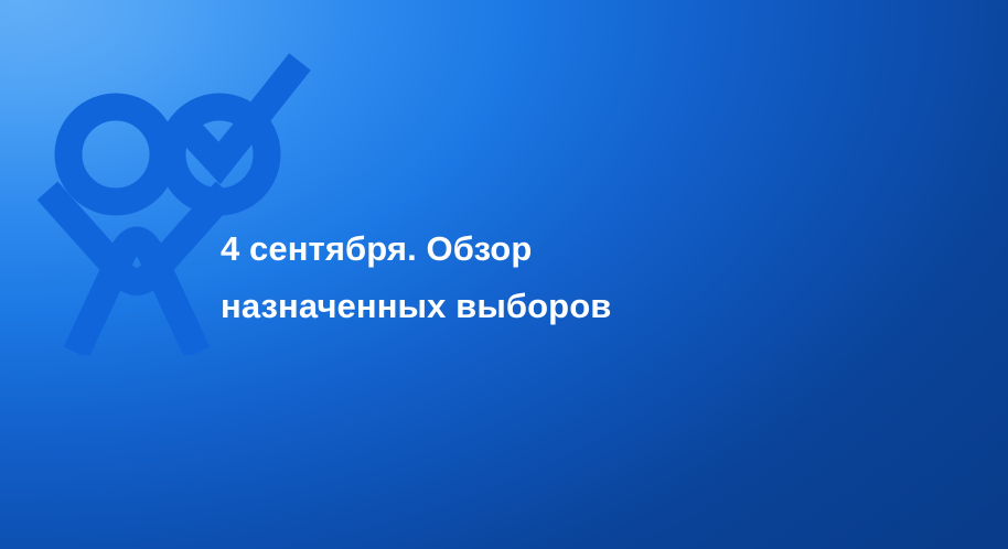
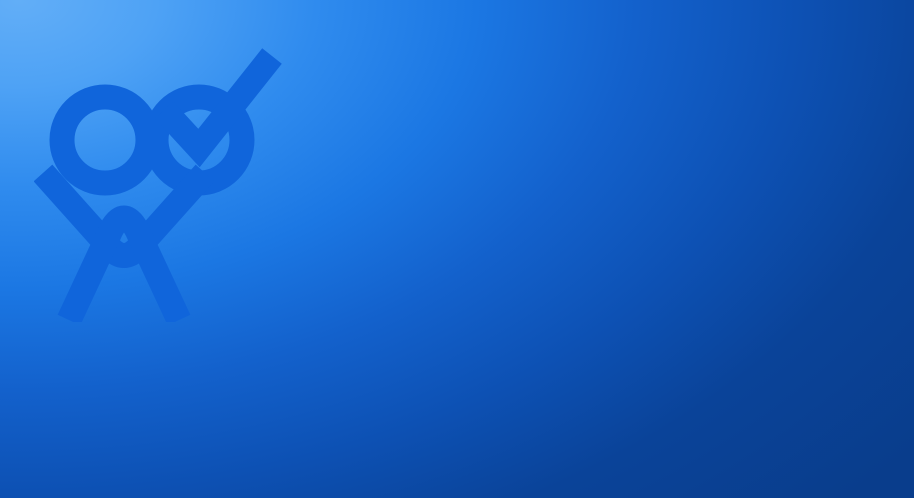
- 4 сентября. Обзор
- назначенных выборов
